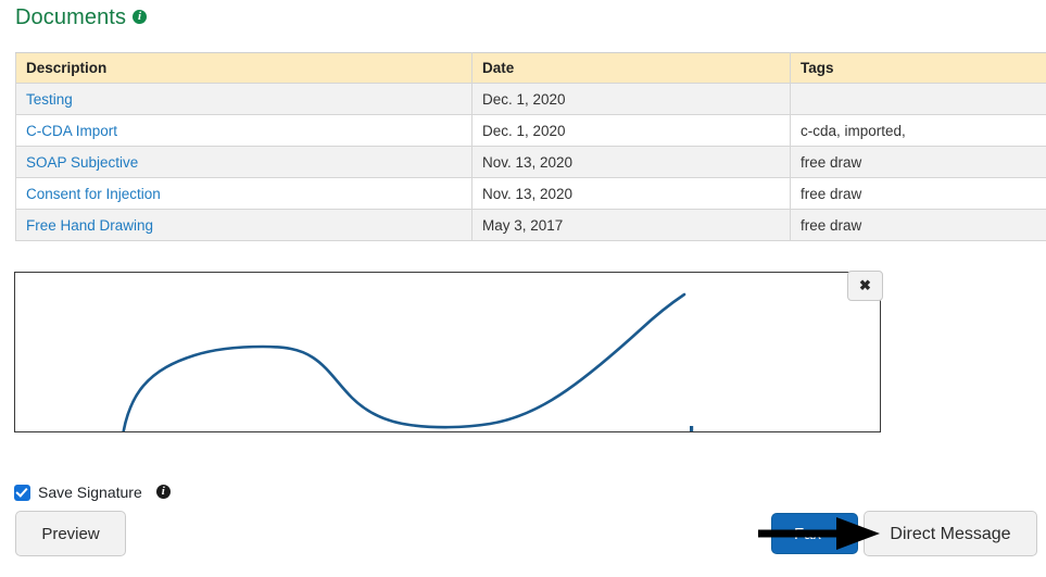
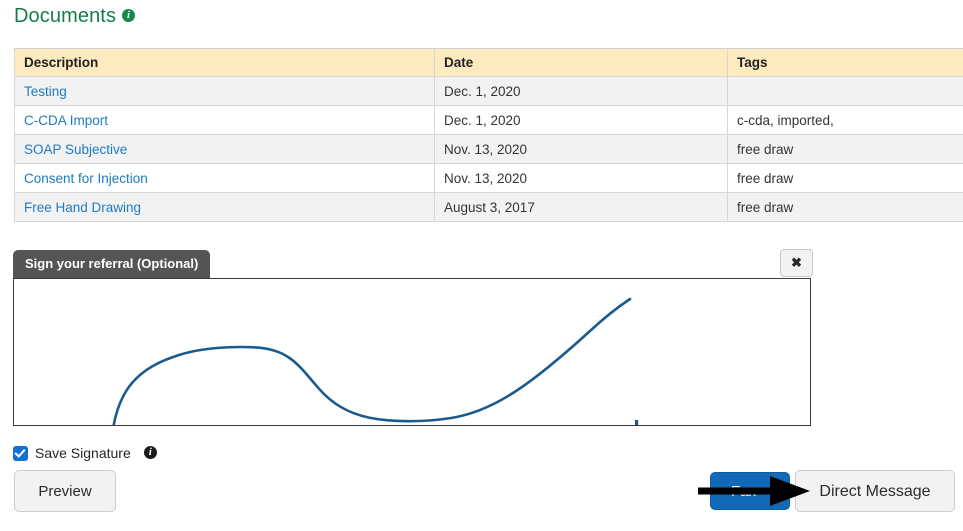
  Documents i
  Description	Date	Tags
  Testing	Dec. 1, 2020
  C-CDA Import	Dec. 1, 2020	c-cda, imported,
  SOAP Subjective	Nov. 13, 2020	free draw
  Consent for Injection	Nov. 13, 2020	free draw
- Free Hand Drawing	May 3, 2017	free draw
+ Free Hand Drawing	August 3, 2017	free draw
+ Sign your referral (Optional)
  ✖
  Save Signature
  i
  Preview
  Direct Message
